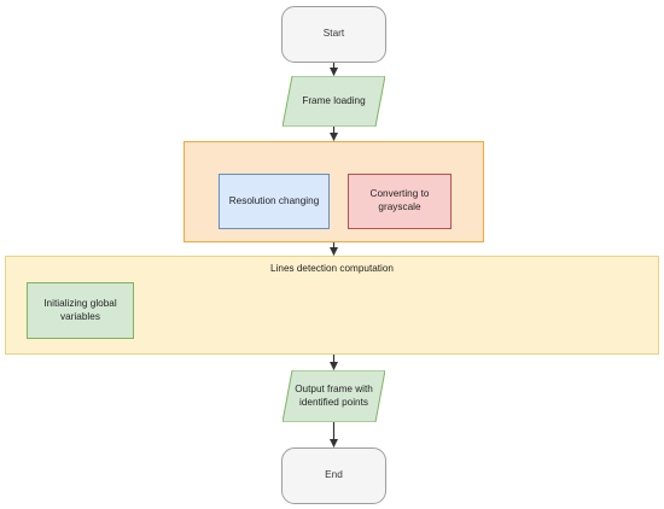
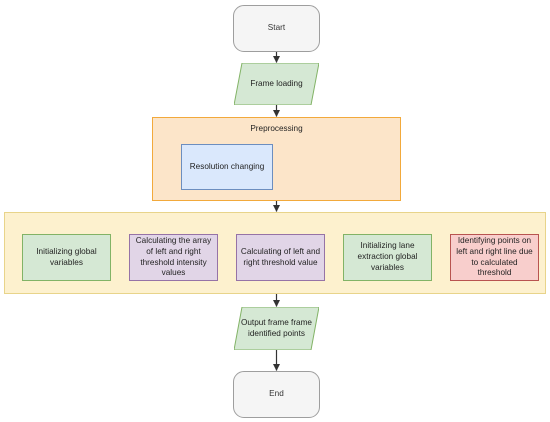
  Start
  Frame loading
+ Preprocessing
  Resolution changing
- Converting to grayscale
- Lines detection computation
  Initializing global variables
+ Calculating the array of left and right threshold intensity values
+ Calculating of left and right threshold value
+ Initializing lane extraction global variables
+ Identifying points on left and right line due to calculated threshold
- Output frame with identified points
+ Output frame frame identified points
  End
